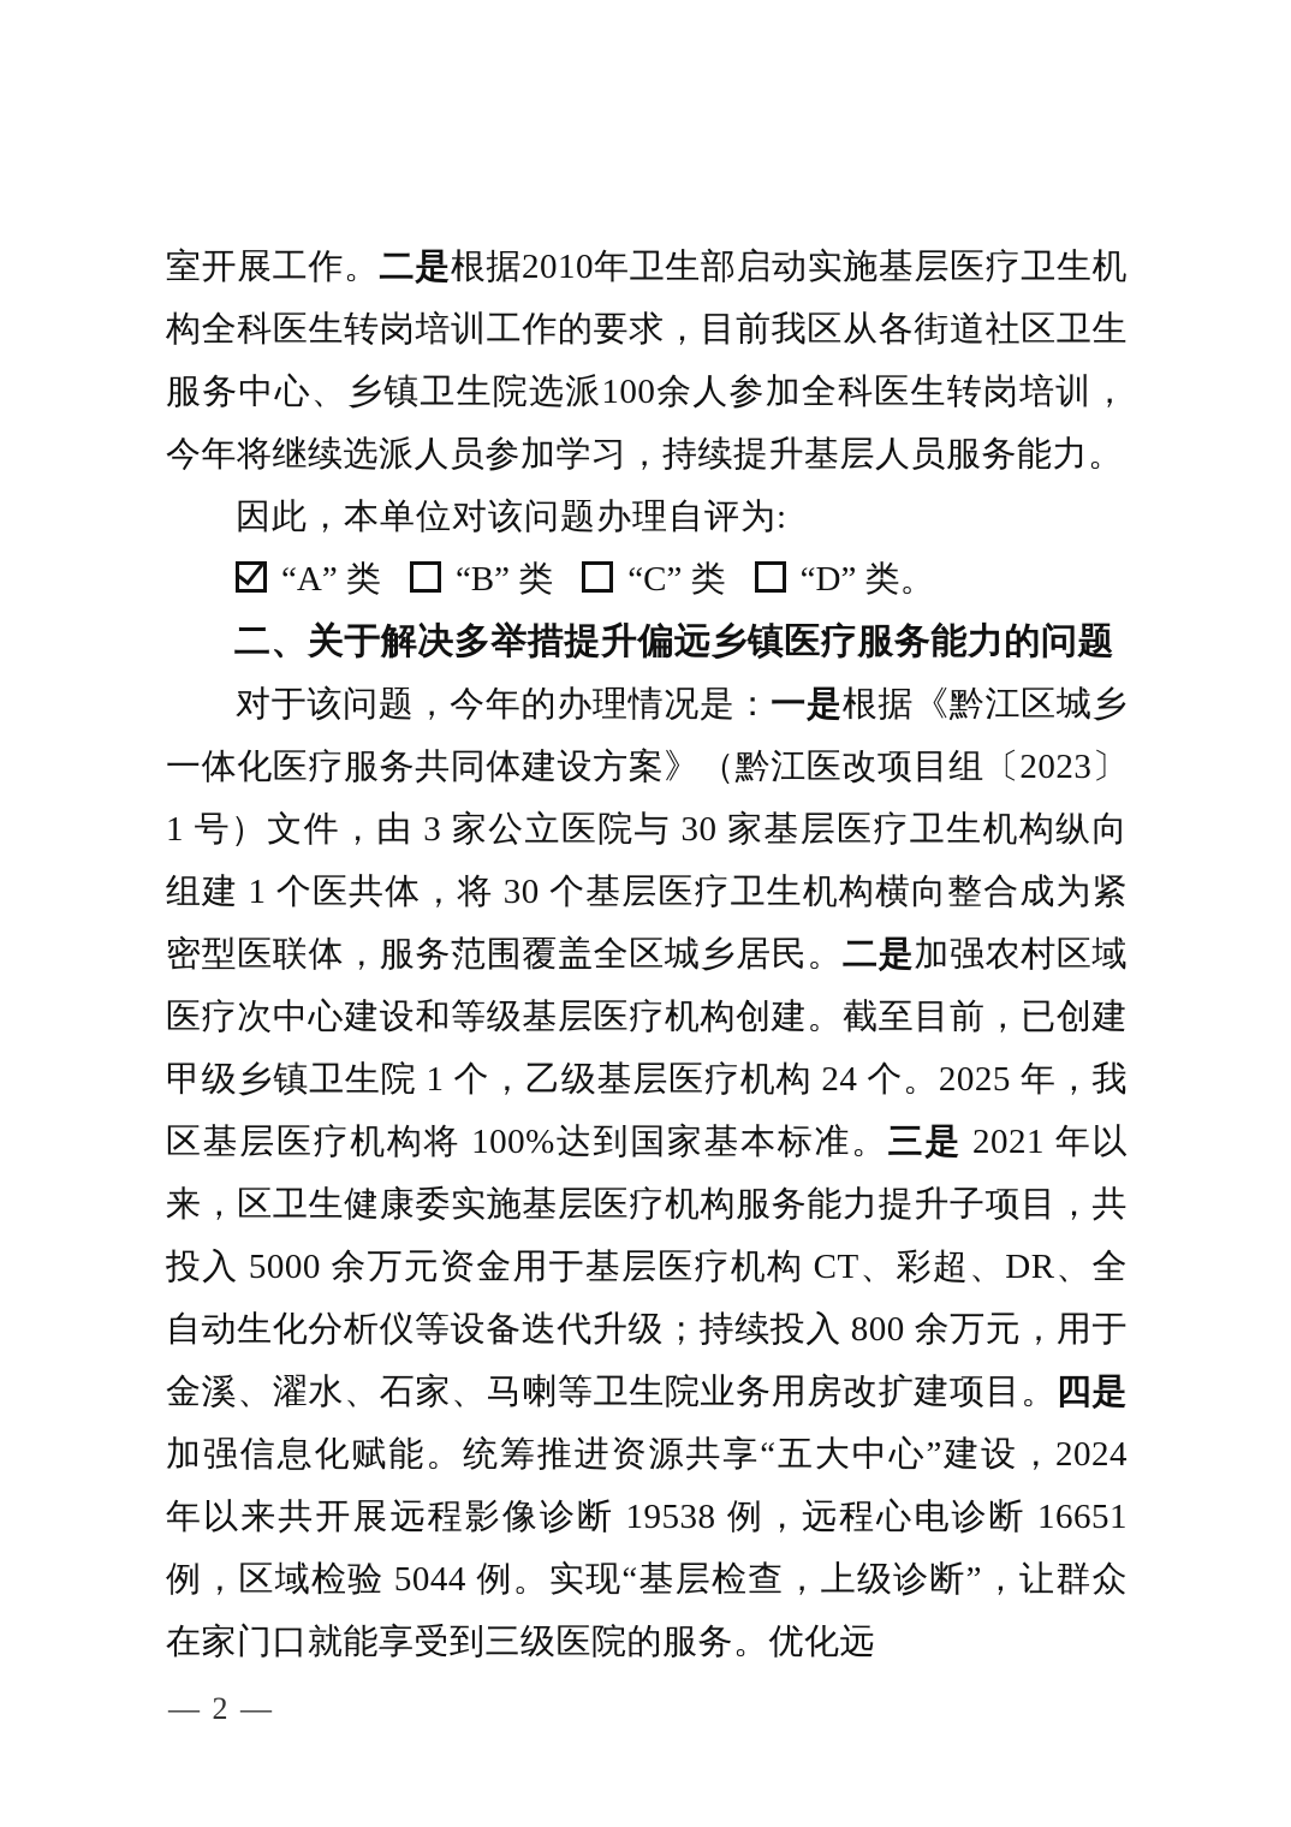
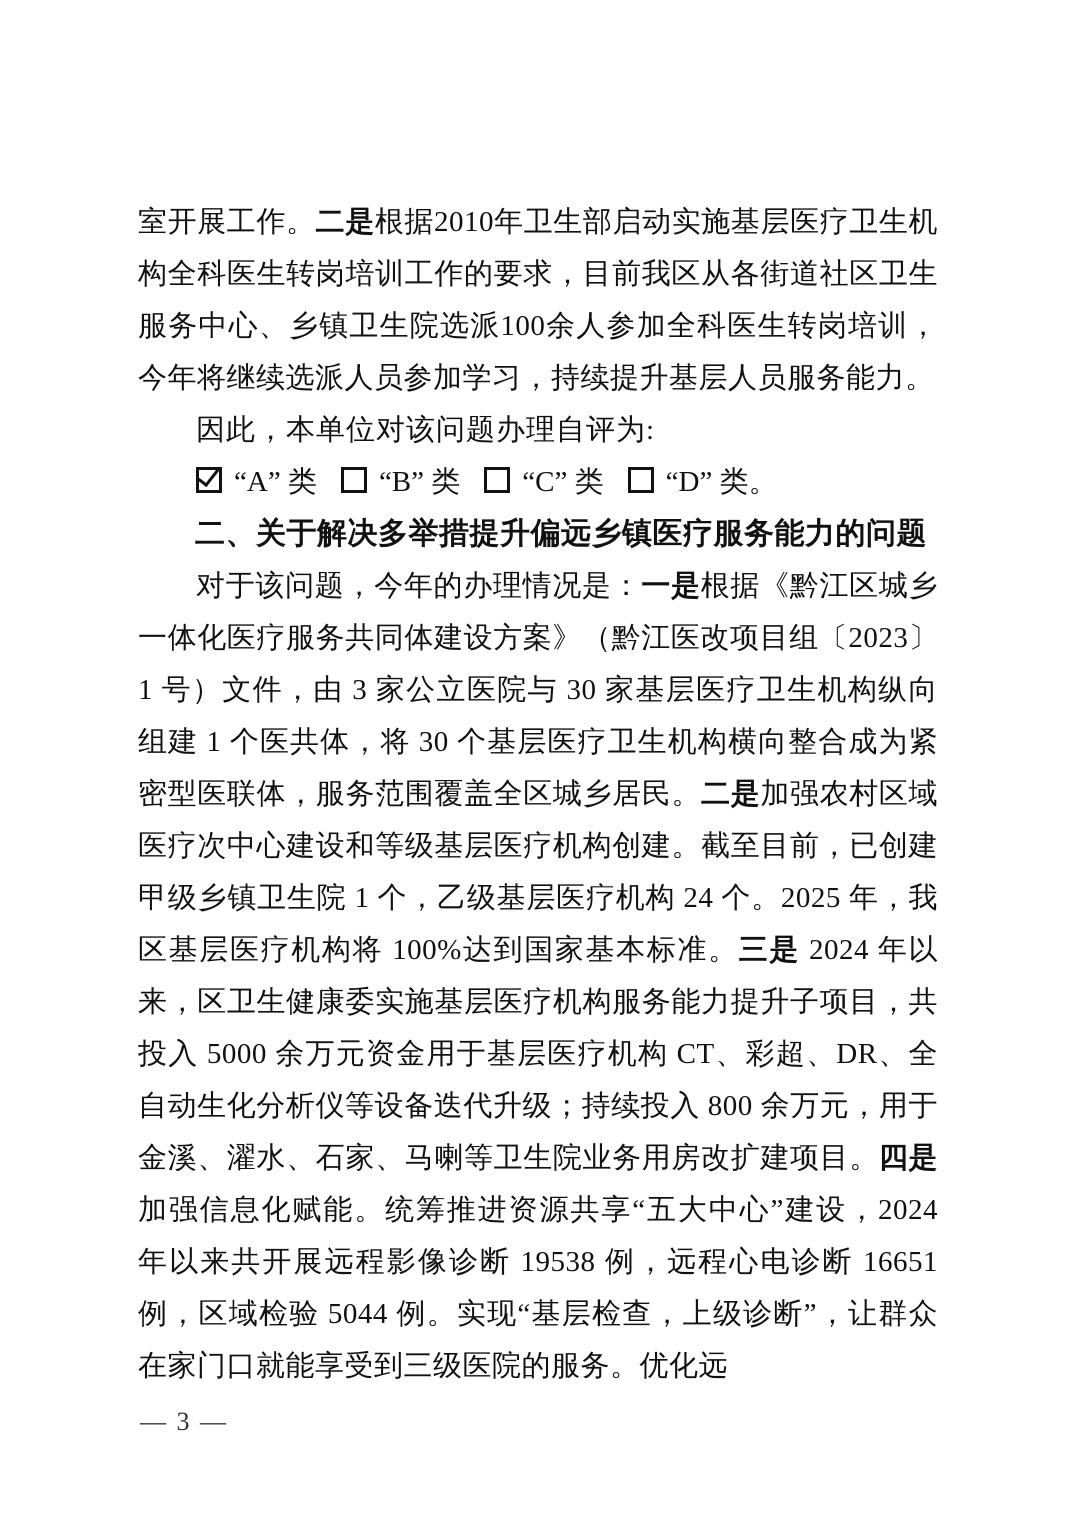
  室开展工作。二是根据2010年卫生部启动实施基层医疗卫生机构全科医生转岗培训工作的要求，目前我区从各街道社区卫生服务中心、乡镇卫生院选派100余人参加全科医生转岗培训，今年将继续选派人员参加学习，持续提升基层人员服务能力。
  因此，本单位对该问题办理自评为:
  “A” 类 “B” 类 “C” 类 “D” 类。
  二、关于解决多举措提升偏远乡镇医疗服务能力的问题
- 对于该问题，今年的办理情况是：一是根据《黔江区城乡一体化医疗服务共同体建设方案》（黔江医改项目组〔2023〕1 号）文件，由 3 家公立医院与 30 家基层医疗卫生机构纵向组建 1 个医共体，将 30 个基层医疗卫生机构横向整合成为紧密型医联体，服务范围覆盖全区城乡居民。二是加强农村区域医疗次中心建设和等级基层医疗机构创建。截至目前，已创建甲级乡镇卫生院 1 个，乙级基层医疗机构 24 个。2025 年，我区基层医疗机构将 100%达到国家基本标准。三是 2021 年以来，区卫生健康委实施基层医疗机构服务能力提升子项目，共投入 5000 余万元资金用于基层医疗机构 CT、彩超、DR、全自动生化分析仪等设备迭代升级；持续投入 800 余万元，用于金溪、濯水、石家、马喇等卫生院业务用房改扩建项目。四是加强信息化赋能。统筹推进资源共享“五大中心”建设，2024 年以来共开展远程影像诊断 19538 例，远程心电诊断 16651 例，区域检验 5044 例。实现“基层检查，上级诊断”，让群众在家门口就能享受到三级医院的服务。优化远
+ 对于该问题，今年的办理情况是：一是根据《黔江区城乡一体化医疗服务共同体建设方案》（黔江医改项目组〔2023〕1 号）文件，由 3 家公立医院与 30 家基层医疗卫生机构纵向组建 1 个医共体，将 30 个基层医疗卫生机构横向整合成为紧密型医联体，服务范围覆盖全区城乡居民。二是加强农村区域医疗次中心建设和等级基层医疗机构创建。截至目前，已创建甲级乡镇卫生院 1 个，乙级基层医疗机构 24 个。2025 年，我区基层医疗机构将 100%达到国家基本标准。三是 2024 年以来，区卫生健康委实施基层医疗机构服务能力提升子项目，共投入 5000 余万元资金用于基层医疗机构 CT、彩超、DR、全自动生化分析仪等设备迭代升级；持续投入 800 余万元，用于金溪、濯水、石家、马喇等卫生院业务用房改扩建项目。四是加强信息化赋能。统筹推进资源共享“五大中心”建设，2024 年以来共开展远程影像诊断 19538 例，远程心电诊断 16651 例，区域检验 5044 例。实现“基层检查，上级诊断”，让群众在家门口就能享受到三级医院的服务。优化远
- — 2 —
+ — 3 —
